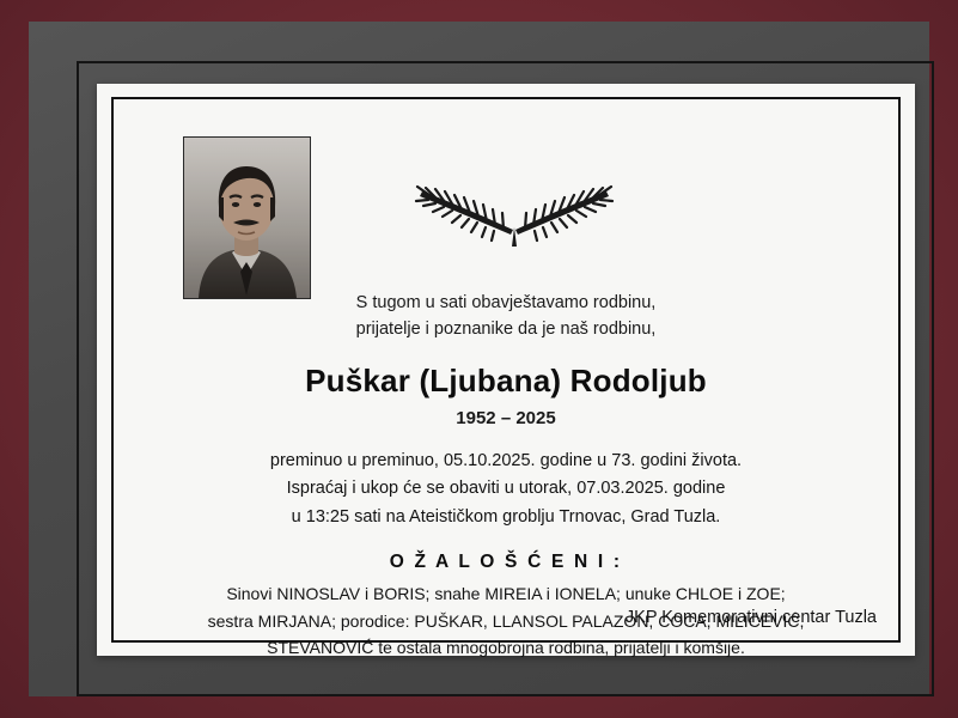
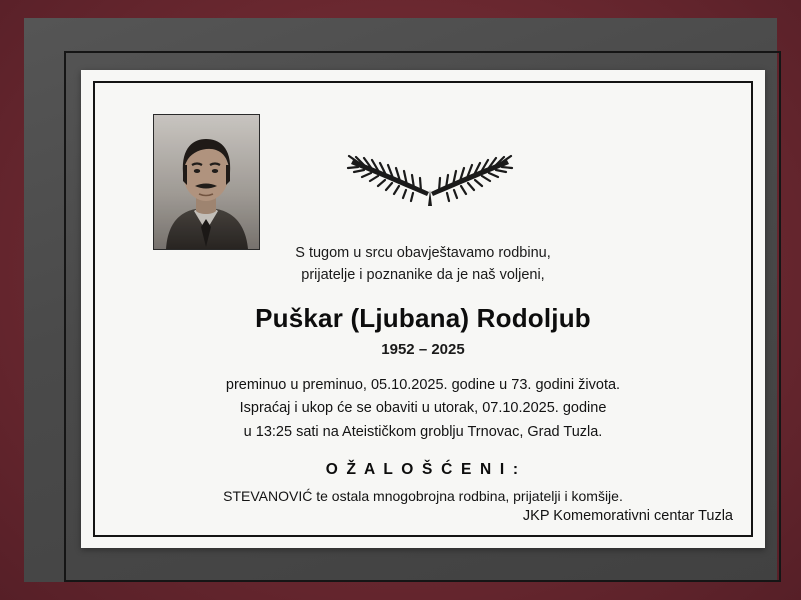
- S tugom u sati obavještavamo rodbinu,
+ S tugom u srcu obavještavamo rodbinu,
- prijatelje i poznanike da je naš rodbinu,
+ prijatelje i poznanike da je naš voljeni,
  Puškar (Ljubana) Rodoljub
  1952 – 2025
  preminuo u preminuo, 05.10.2025. godine u 73. godini života.
- Ispraćaj i ukop će se obaviti u utorak, 07.03.2025. godine
+ Ispraćaj i ukop će se obaviti u utorak, 07.10.2025. godine
  u 13:25 sati na Ateističkom groblju Trnovac, Grad Tuzla.
  O Ž A L O Š Ć E N I :
- Sinovi NINOSLAV i BORIS; snahe MIREIA i IONELA; unuke CHLOE i ZOE;
- sestra MIRJANA; porodice: PUŠKAR, LLANSOL PALAZON, COCA, MILIČEVIĆ,
  STEVANOVIĆ te ostala mnogobrojna rodbina, prijatelji i komšije.
  JKP Komemorativni centar Tuzla
